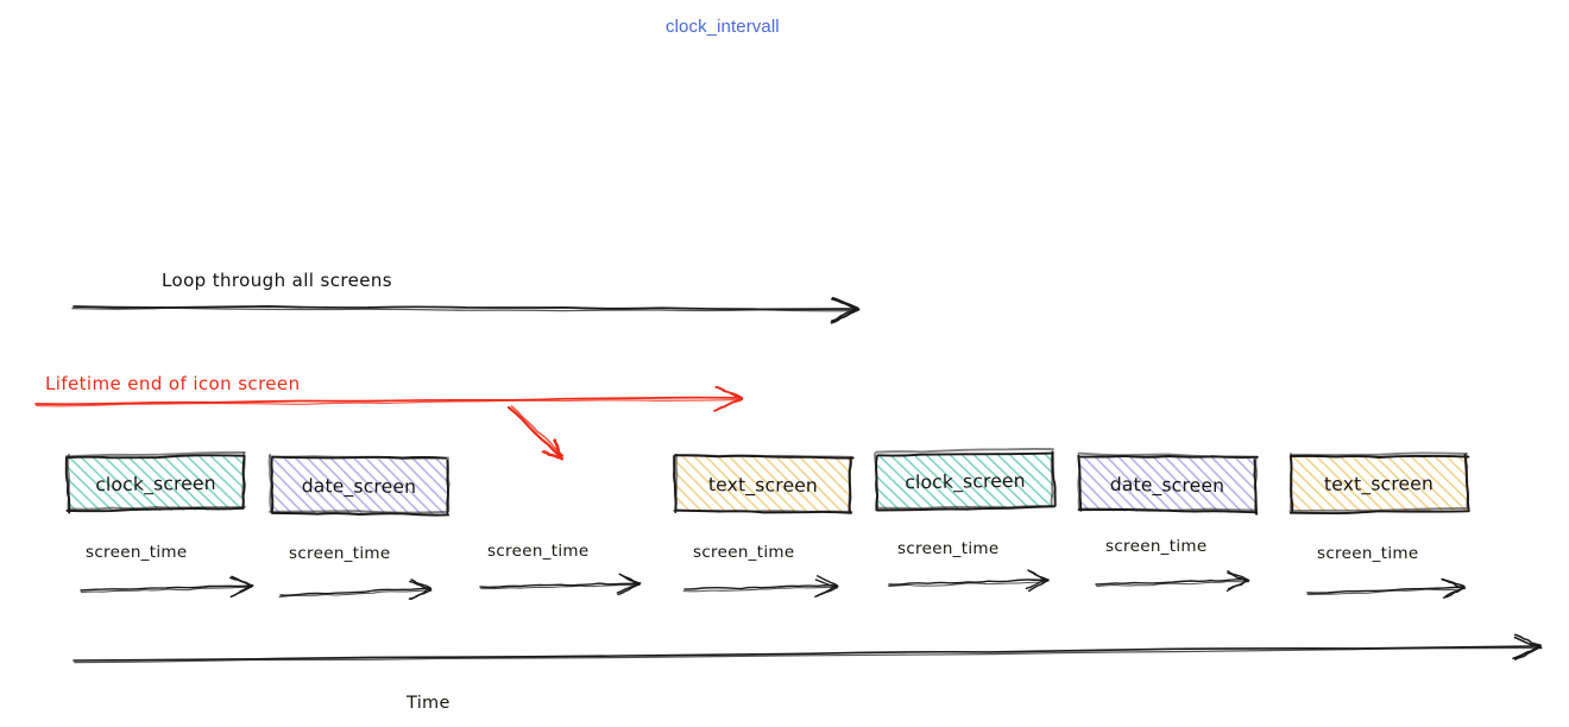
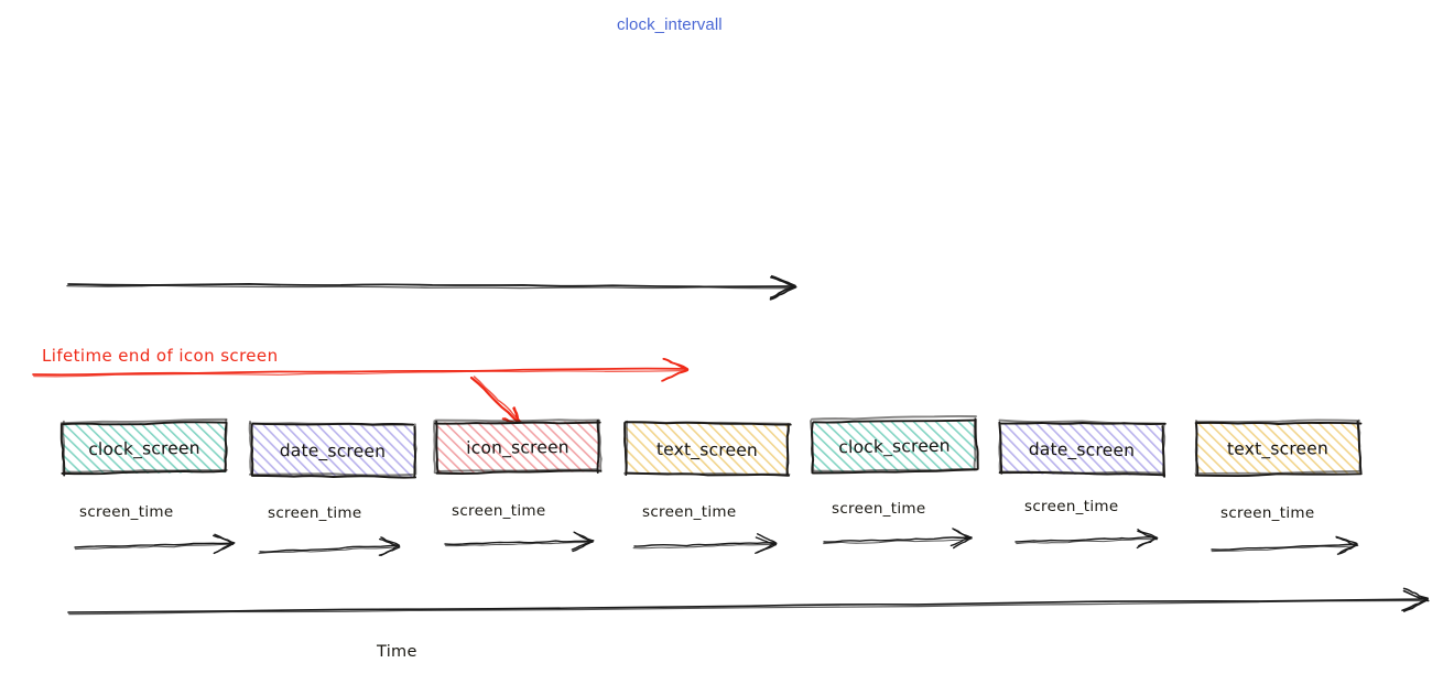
  clock_intervall
- Loop through all screens
  Lifetime end of icon screen
  clock_screen
  date_screen
+ icon_screen
  text_screen
  clock_screen
  date_screen
  text_screen
  screen_time
  screen_time
  screen_time
  screen_time
  screen_time
  screen_time
  screen_time
  Time
